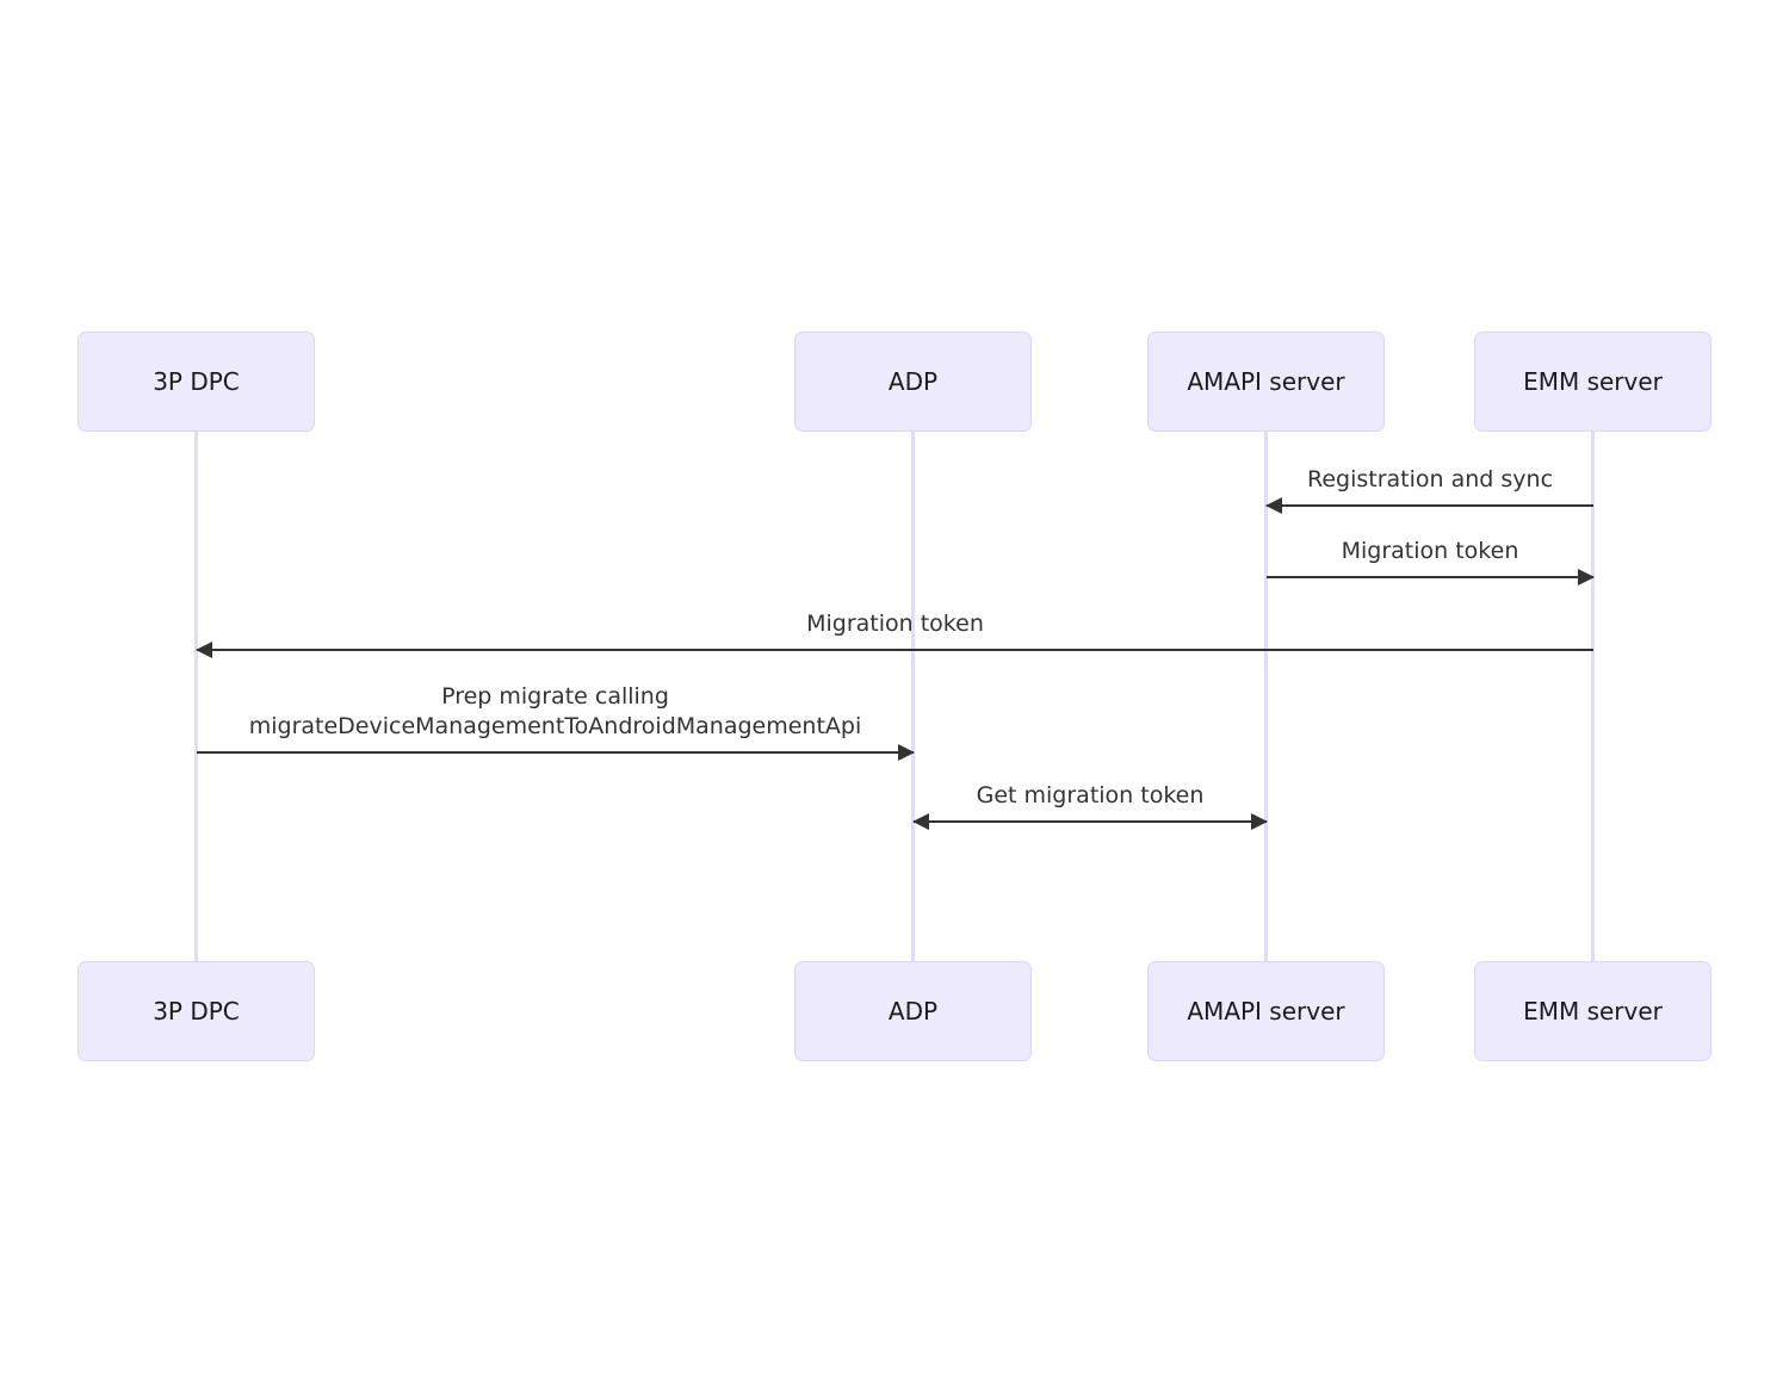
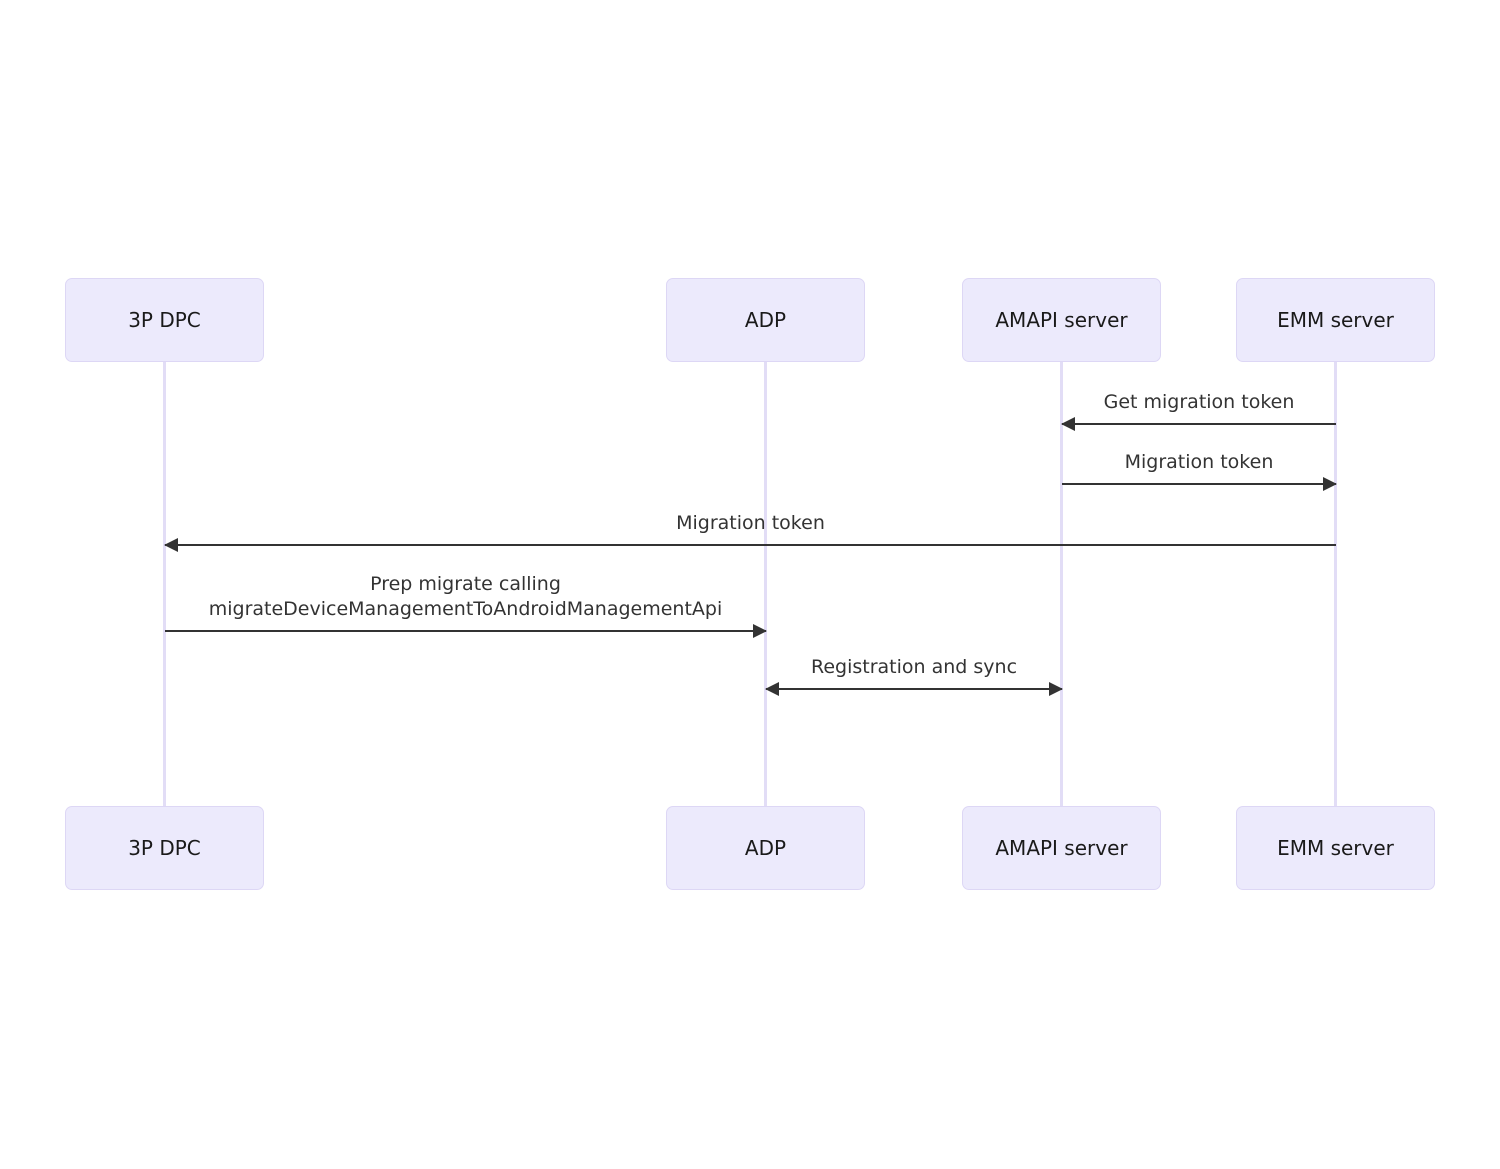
  3P DPC
  ADP
  AMAPI server
  EMM server
  3P DPC
  ADP
  AMAPI server
  EMM server
- Registration and sync
+ Get migration token
  Migration token
  Migration token
  Prep migrate calling
  migrateDeviceManagementToAndroidManagementApi
- Get migration token
+ Registration and sync
